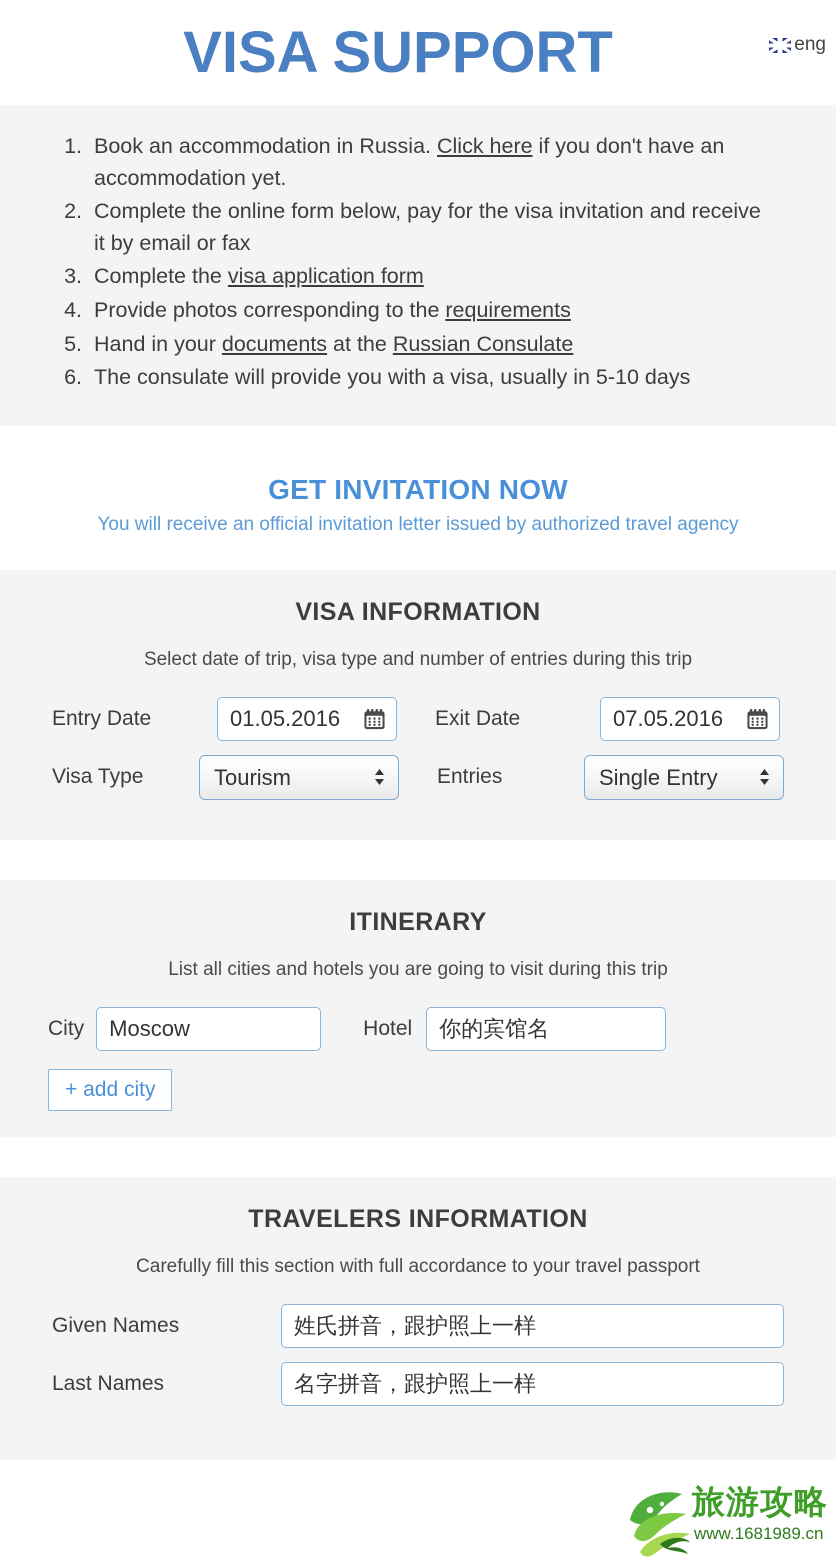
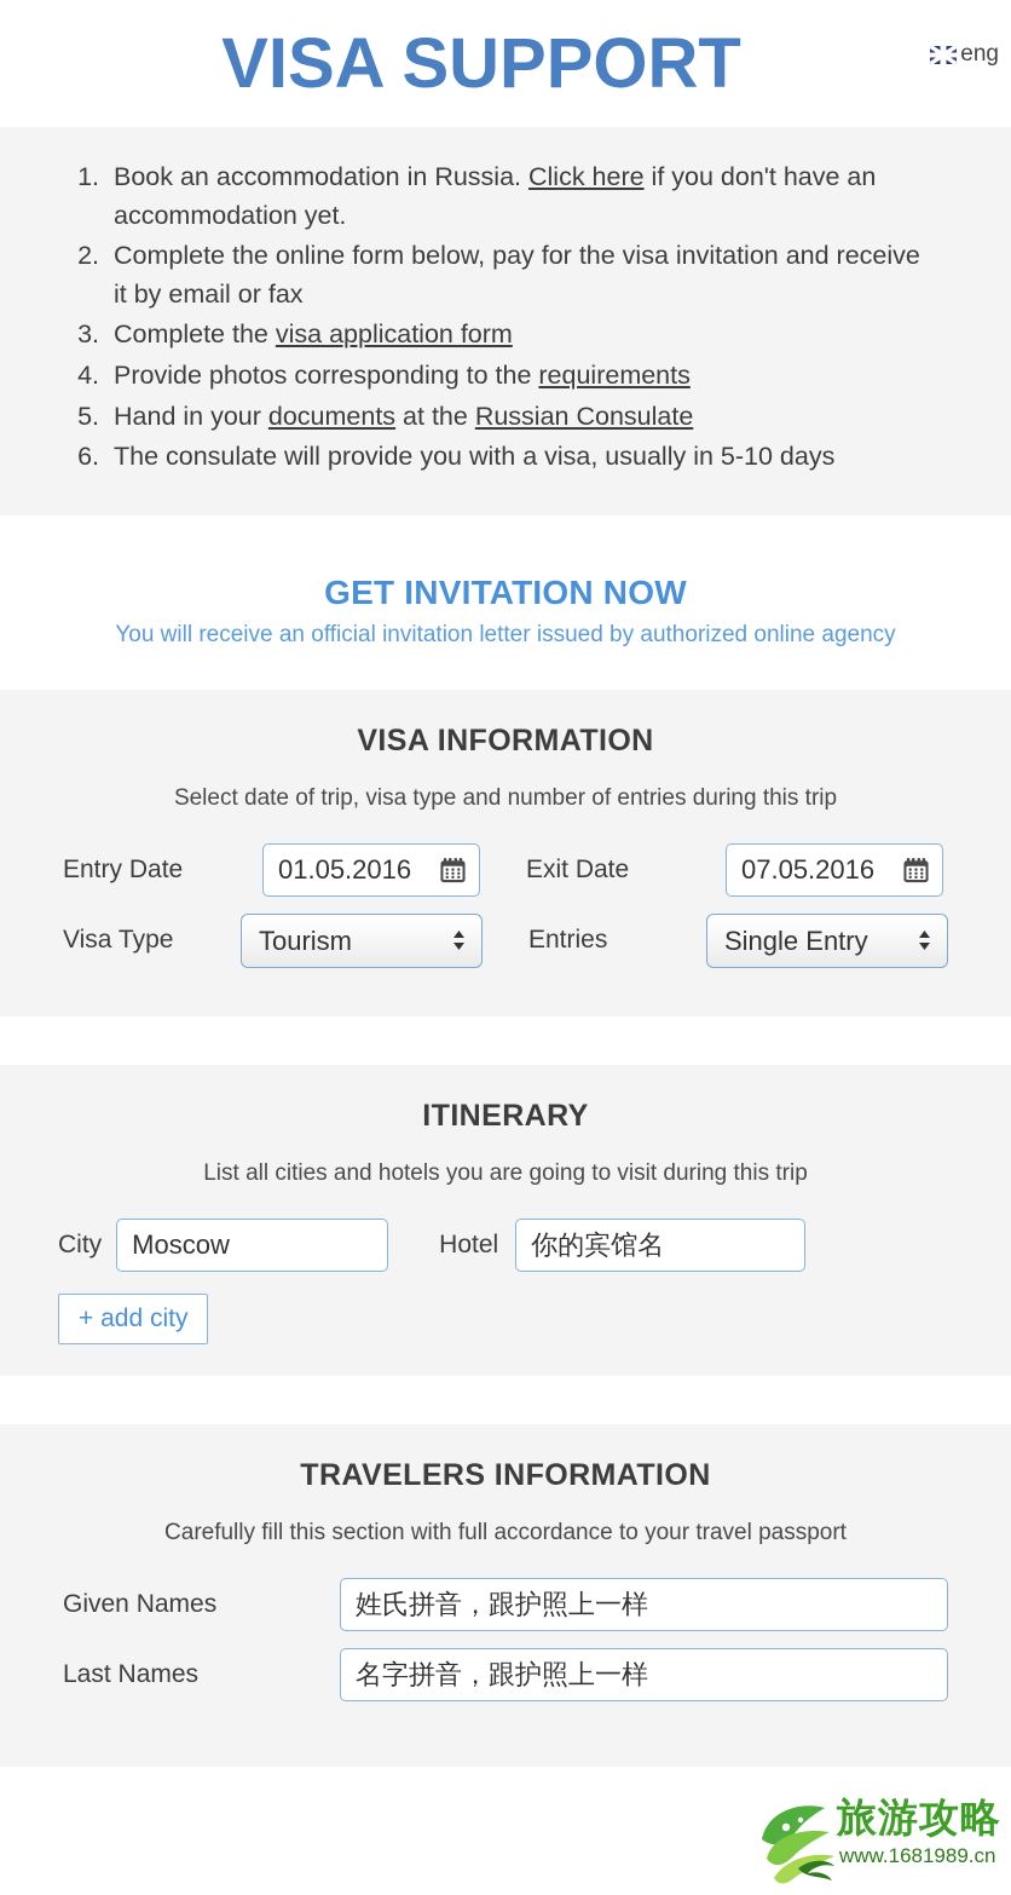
  VISA SUPPORT
  eng
  Book an accommodation in Russia. Click here if you don't have an accommodation yet.
  Complete the online form below, pay for the visa invitation and receive it by email or fax
  Complete the visa application form
  Provide photos corresponding to the requirements
  Hand in your documents at the Russian Consulate
  The consulate will provide you with a visa, usually in 5-10 days
  GET INVITATION NOW
- You will receive an official invitation letter issued by authorized travel agency
+ You will receive an official invitation letter issued by authorized online agency
  VISA INFORMATION
  Select date of trip, visa type and number of entries during this trip
  Entry Date
  01.05.2016
  Exit Date
  07.05.2016
  Visa Type
  Tourism
  Entries
  Single Entry
  ITINERARY
  List all cities and hotels you are going to visit during this trip
  City
  Moscow
  Hotel
  你的宾馆名
  + add city
  TRAVELERS INFORMATION
  Carefully fill this section with full accordance to your travel passport
  Given Names
  姓氏拼音，跟护照上一样
  Last Names
  名字拼音，跟护照上一样
  旅游攻略
  www.1681989.cn
